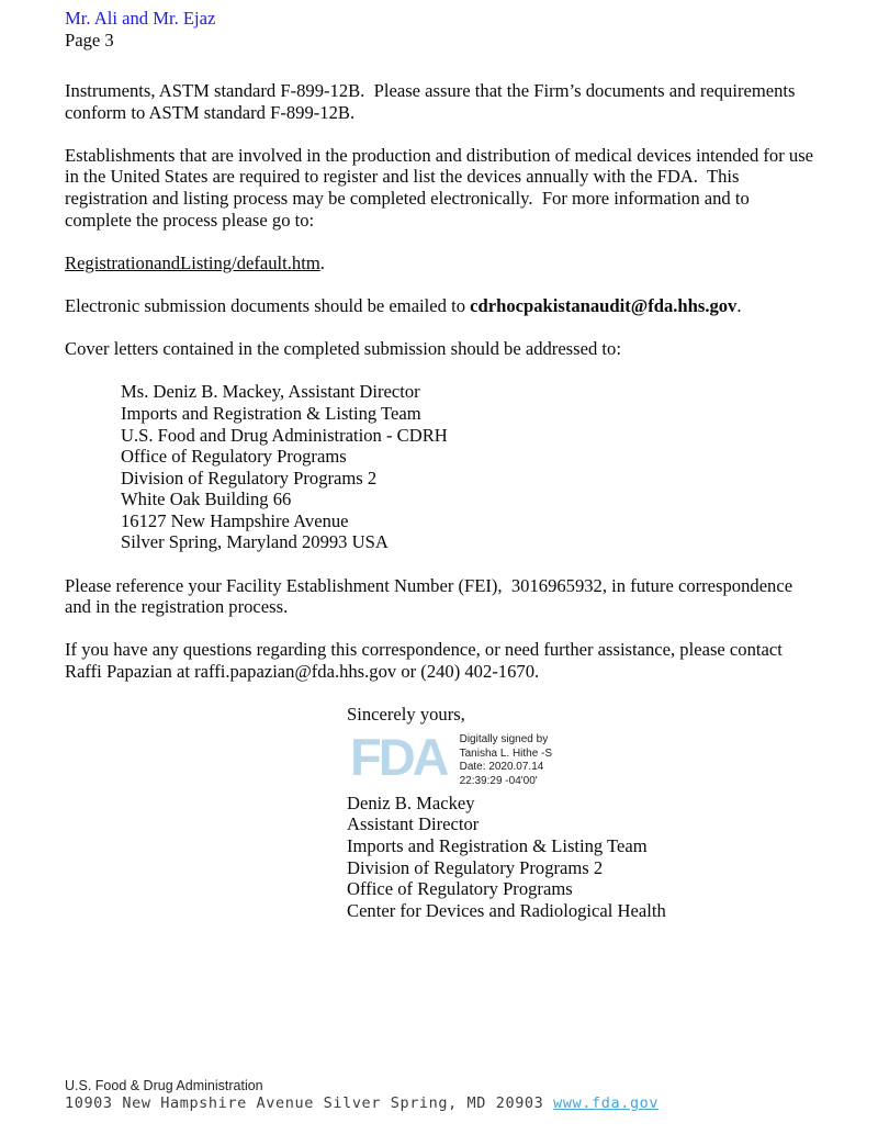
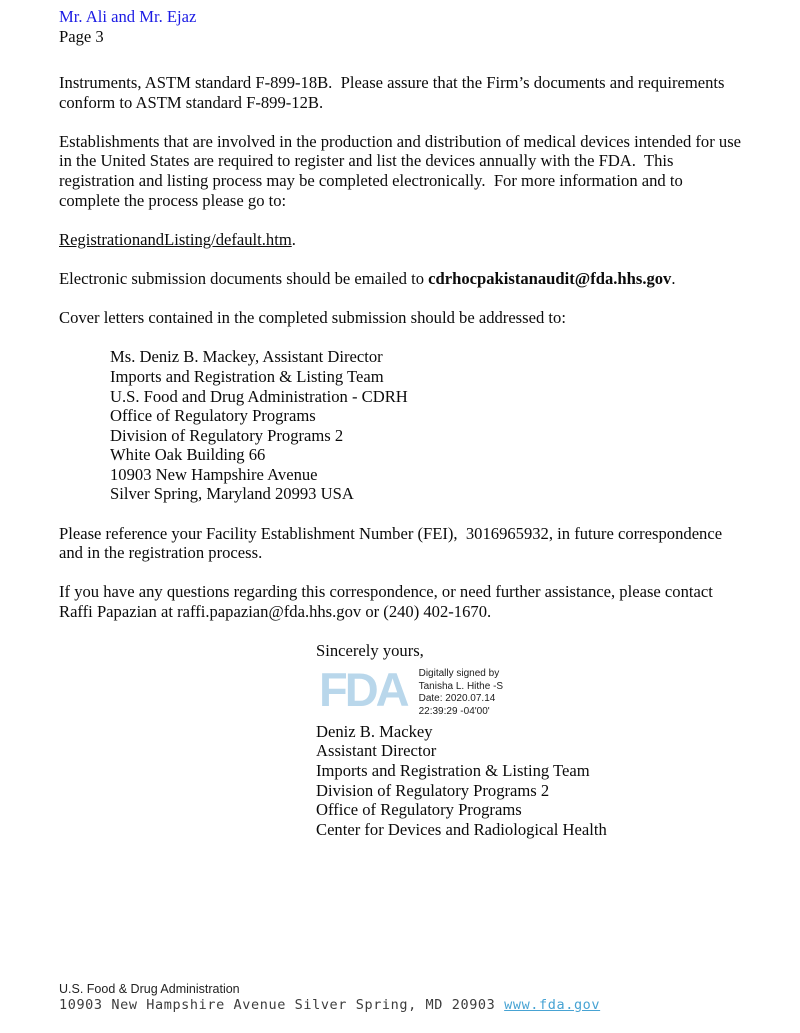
  Mr. Ali and Mr. Ejaz
  Page 3
- Instruments, ASTM standard F-899-12B. Please assure that the Firm’s documents and requirements conform to ASTM standard F-899-12B.
+ Instruments, ASTM standard F-899-18B. Please assure that the Firm’s documents and requirements conform to ASTM standard F-899-12B.
  Establishments that are involved in the production and distribution of medical devices intended for use in the United States are required to register and list the devices annually with the FDA. This registration and listing process may be completed electronically. For more information and to complete the process please go to:
  RegistrationandListing/default.htm.
  Electronic submission documents should be emailed to cdrhocpakistanaudit@fda.hhs.gov.
  Cover letters contained in the completed submission should be addressed to:
  Ms. Deniz B. Mackey, Assistant Director
  Imports and Registration & Listing Team
  U.S. Food and Drug Administration - CDRH
  Office of Regulatory Programs
  Division of Regulatory Programs 2
  White Oak Building 66
- 16127 New Hampshire Avenue
+ 10903 New Hampshire Avenue
  Silver Spring, Maryland 20993 USA
  Please reference your Facility Establishment Number (FEI), 3016965932, in future correspondence and in the registration process.
  If you have any questions regarding this correspondence, or need further assistance, please contact Raffi Papazian at raffi.papazian@fda.hhs.gov or (240) 402-1670.
  Sincerely yours,
  FDA
  Digitally signed by
  Tanisha L. Hithe -S
  Date: 2020.07.14
  22:39:29 -04'00'
  Deniz B. Mackey
  Assistant Director
  Imports and Registration & Listing Team
  Division of Regulatory Programs 2
  Office of Regulatory Programs
  Center for Devices and Radiological Health
  U.S. Food & Drug Administration
  10903 New Hampshire Avenue Silver Spring, MD 20903 www.fda.gov
